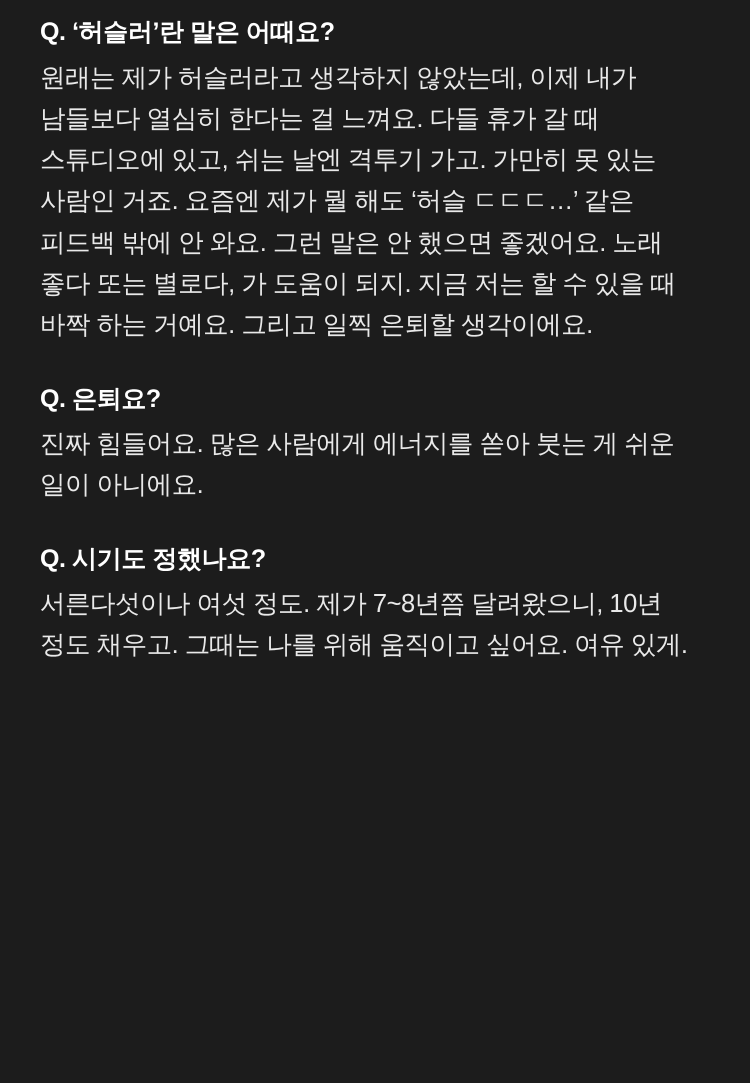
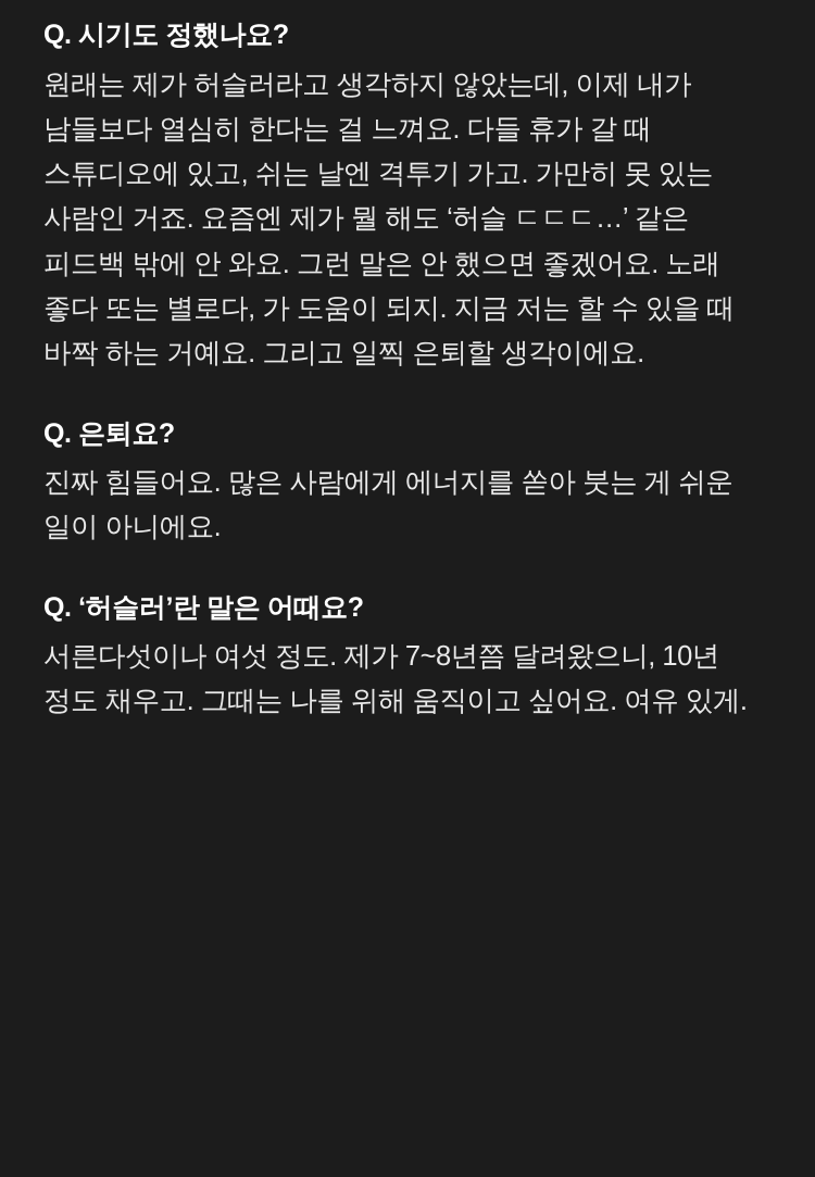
- Q. ‘허슬러’란 말은 어때요?
+ Q. 시기도 정했나요?
  원래는 제가 허슬러라고 생각하지 않았는데, 이제 내가 남들보다 열심히 한다는 걸 느껴요. 다들 휴가 갈 때 스튜디오에 있고, 쉬는 날엔 격투기 가고. 가만히 못 있는 사람인 거죠. 요즘엔 제가 뭘 해도 ‘허슬 ㄷㄷㄷ…’ 같은 피드백 밖에 안 와요. 그런 말은 안 했으면 좋겠어요. 노래 좋다 또는 별로다, 가 도움이 되지. 지금 저는 할 수 있을 때 바짝 하는 거예요. 그리고 일찍 은퇴할 생각이에요.
  Q. 은퇴요?
  진짜 힘들어요. 많은 사람에게 에너지를 쏟아 붓는 게 쉬운 일이 아니에요.
- Q. 시기도 정했나요?
+ Q. ‘허슬러’란 말은 어때요?
  서른다섯이나 여섯 정도. 제가 7~8년쯤 달려왔으니, 10년 정도 채우고. 그때는 나를 위해 움직이고 싶어요. 여유 있게.
